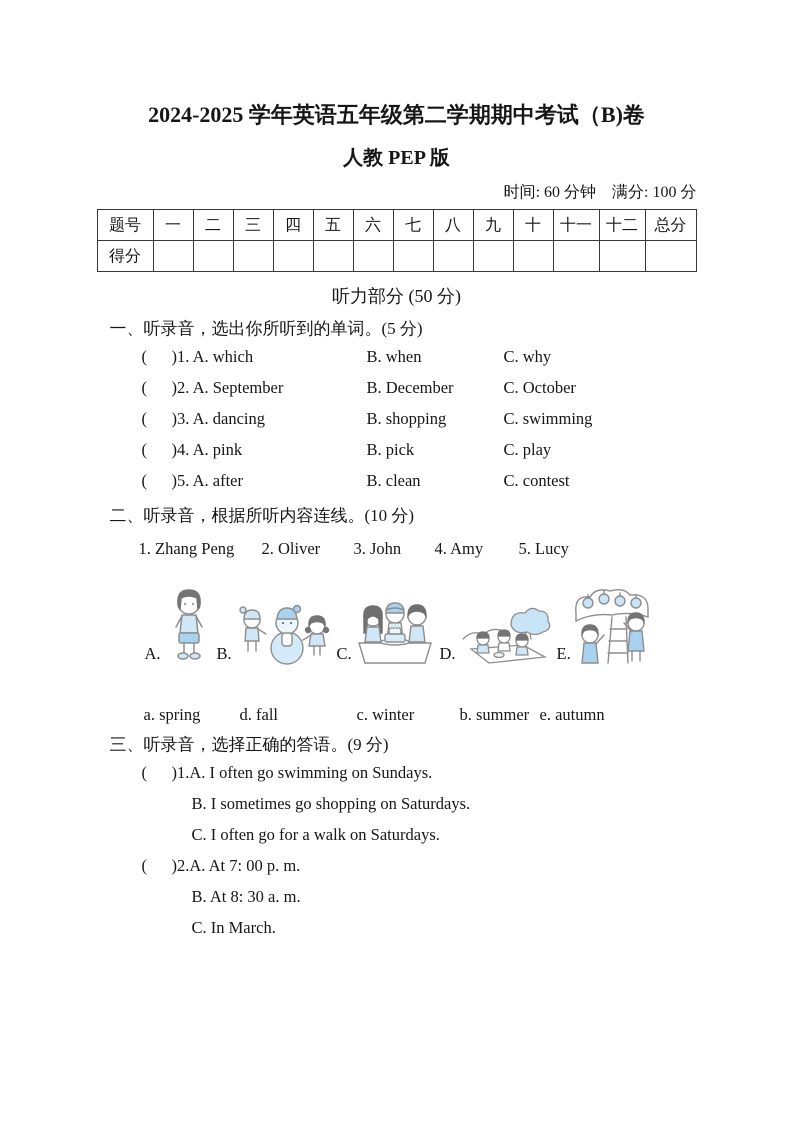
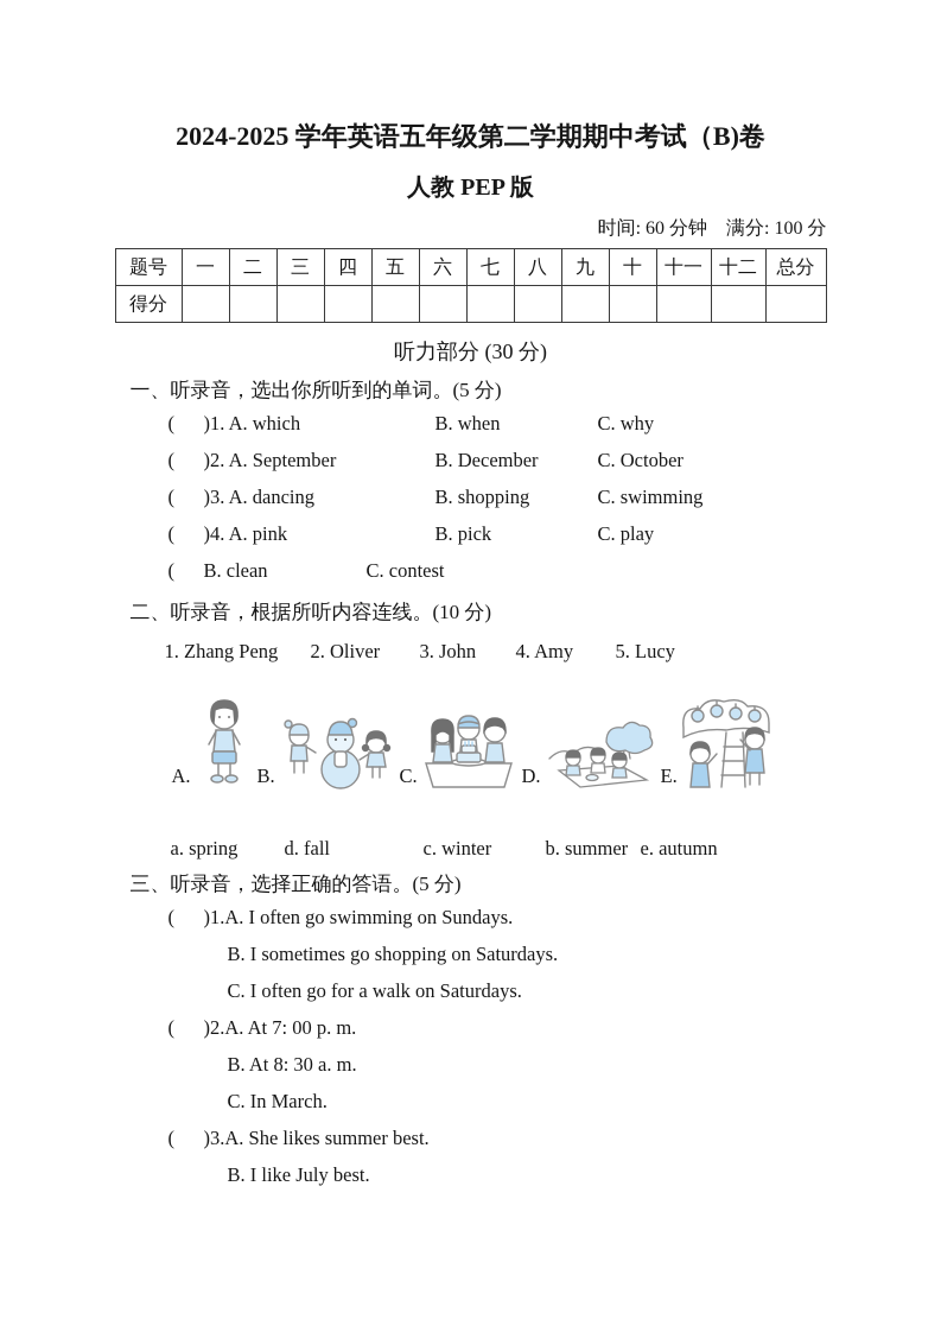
  2024-2025 学年英语五年级第二学期期中考试（B)卷
  人教 PEP 版
  时间: 60 分钟 满分: 100 分
  题号	一	二	三	四	五	六	七	八	九	十	十一	十二	总分
  得分
- 听力部分 (50 分)
+ 听力部分 (30 分)
  一、听录音，选出你所听到的单词。(5 分)
  (
  )1. A. which
  B. when
  C. why
  (
  )2. A. September
  B. December
  C. October
  (
  )3. A. dancing
  B. shopping
  C. swimming
  (
  )4. A. pink
  B. pick
  C. play
  (
- )5. A. after
  B. clean
  C. contest
  二、听录音，根据所听内容连线。(10 分)
  1. Zhang Peng
  2. Oliver
  3. John
  4. Amy
  5. Lucy
  A.
  B.
  C.
  D.
  E.
  a. spring
  d. fall
  c. winter
  b. summer
  e. autumn
- 三、听录音，选择正确的答语。(9 分)
+ 三、听录音，选择正确的答语。(5 分)
  ( )1.A. I often go swimming on Sundays.
  B. I sometimes go shopping on Saturdays.
  C. I often go for a walk on Saturdays.
  ( )2.A. At 7: 00 p. m.
  B. At 8: 30 a. m.
  C. In March.
+ ( )3.A. She likes summer best.
+ B. I like July best.
